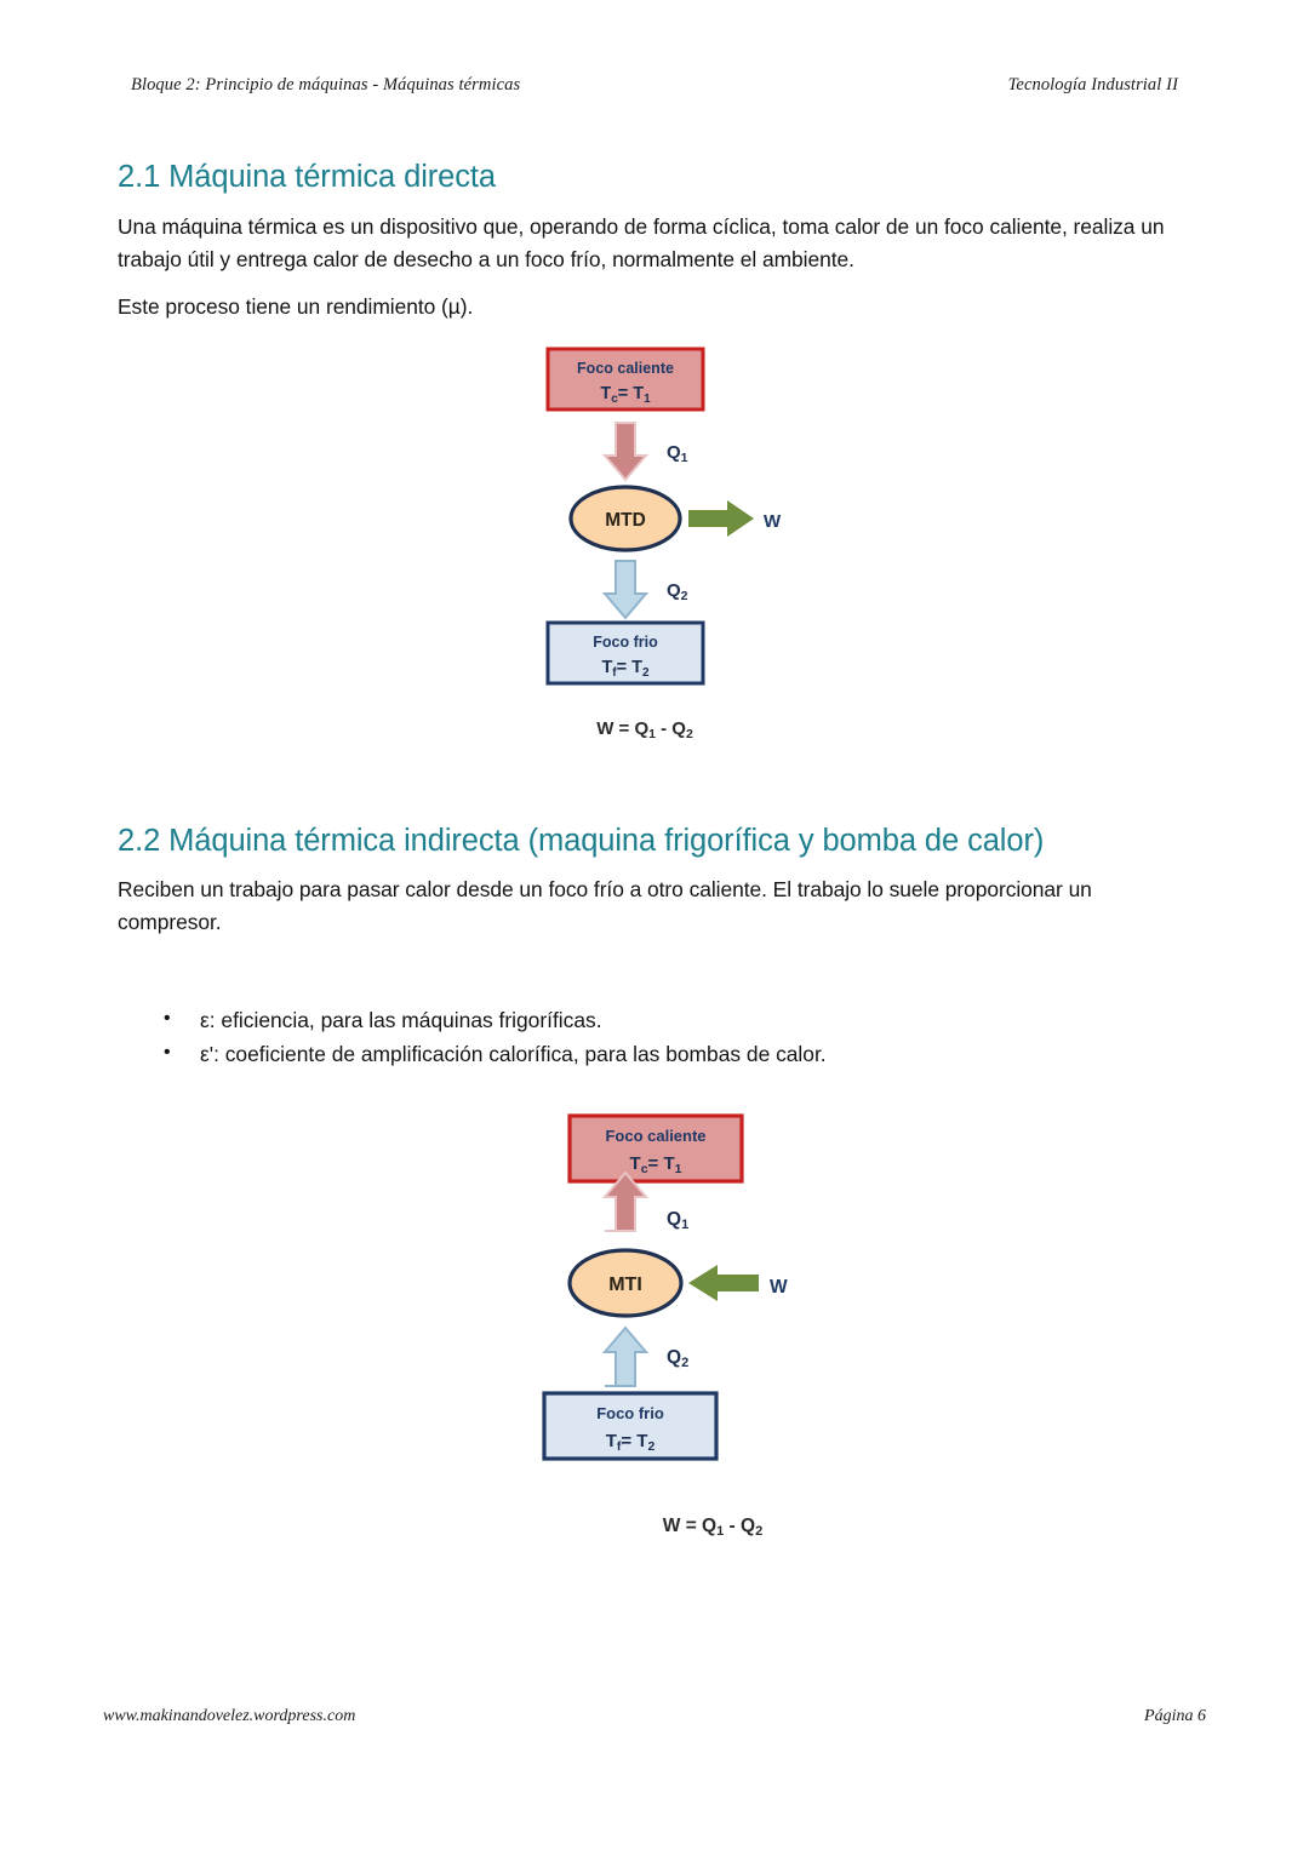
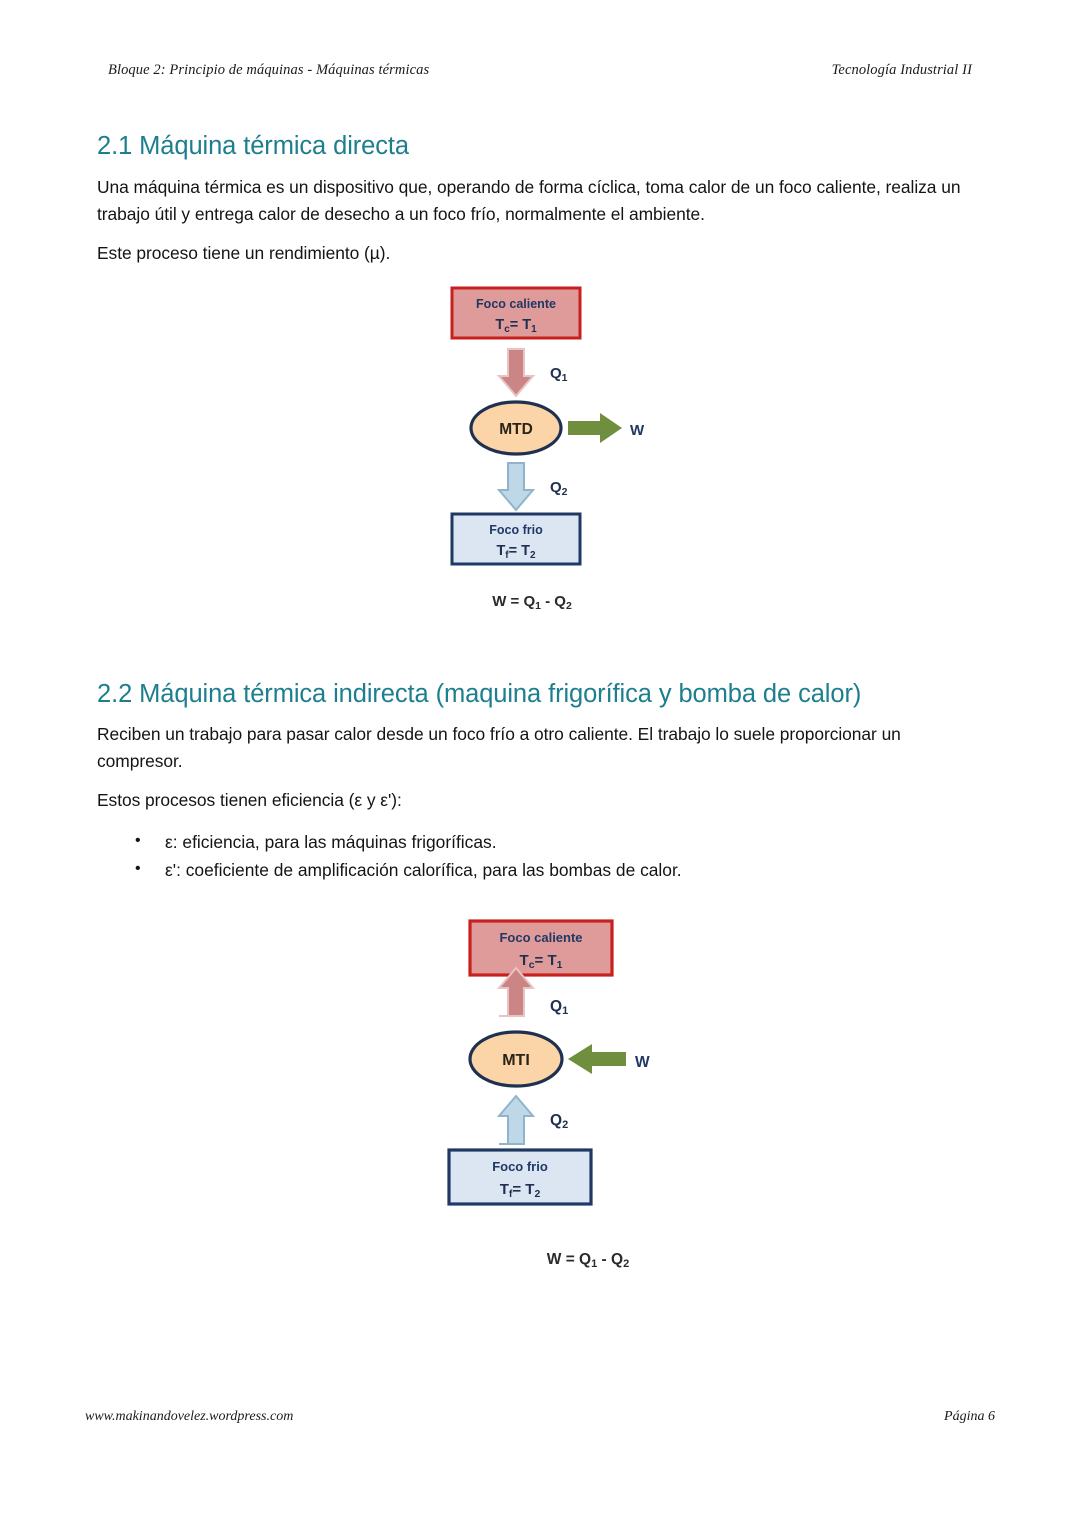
  Bloque 2: Principio de máquinas - Máquinas térmicas
  Tecnología Industrial II
  2.1 Máquina térmica directa
  Una máquina térmica es un dispositivo que, operando de forma cíclica, toma calor de un foco caliente, realiza un trabajo útil y entrega calor de desecho a un foco frío, normalmente el ambiente.
  Este proceso tiene un rendimiento (µ).
  Foco caliente
  Tc= T1
  Q1
  MTD
  W
  Q2
  Foco frio
  Tf= T2
  W = Q1 - Q2
  2.2 Máquina térmica indirecta (maquina frigorífica y bomba de calor)
  Reciben un trabajo para pasar calor desde un foco frío a otro caliente. El trabajo lo suele proporcionar un compresor.
+ Estos procesos tienen eficiencia (ε y ε'):
  ε: eficiencia, para las máquinas frigoríficas.
  ε': coeficiente de amplificación calorífica, para las bombas de calor.
  Foco caliente
  Tc= T1
  Q1
  MTI
  W
  Q2
  Foco frio
  Tf= T2
  W = Q1 - Q2
  www.makinandovelez.wordpress.com
  Página 6
